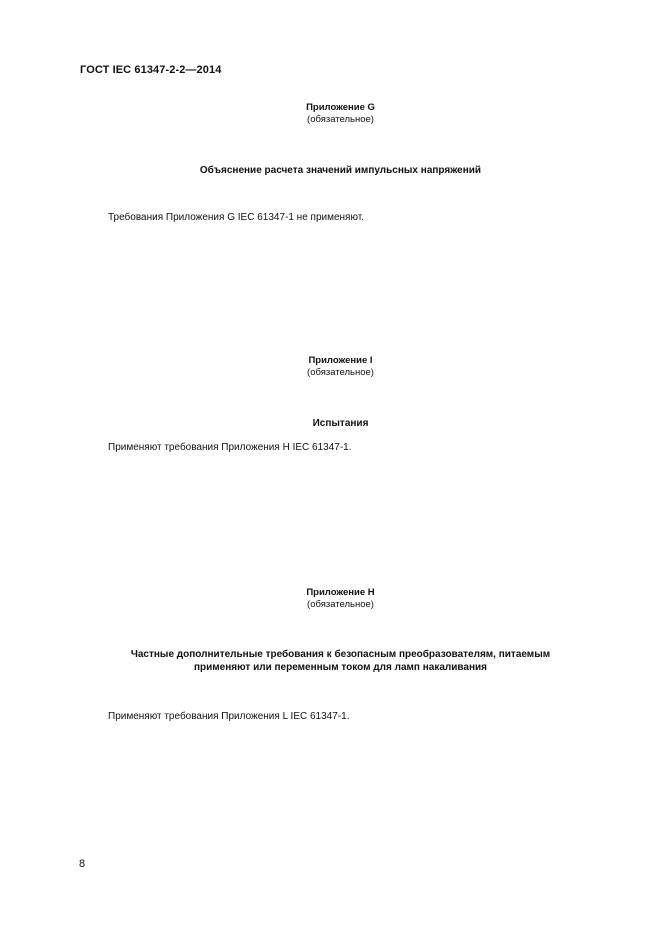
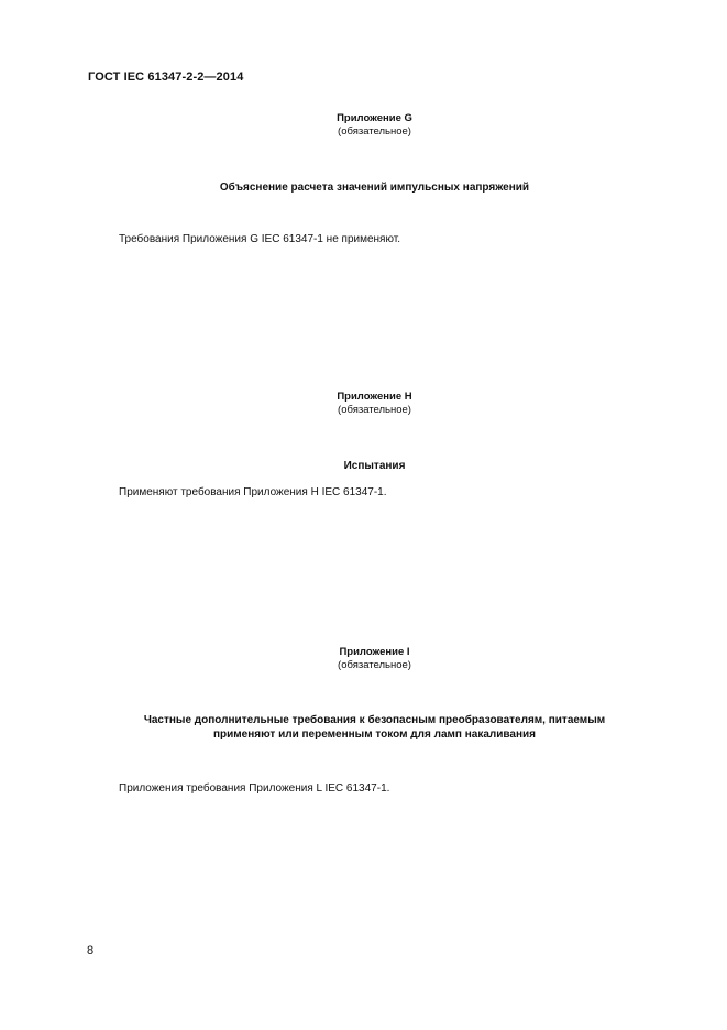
  ГОСТ IEC 61347-2-2—2014
  Приложение G
  (обязательное)
  Объяснение расчета значений импульсных напряжений
  Требования Приложения G IEC 61347-1 не применяют.
- Приложение I
+ Приложение H
  (обязательное)
  Испытания
  Применяют требования Приложения H IEC 61347-1.
- Приложение H
+ Приложение I
  (обязательное)
  Частные дополнительные требования к безопасным преобразователям, питаемым
  применяют или переменным током для ламп накаливания
- Применяют требования Приложения L IEC 61347-1.
+ Приложения требования Приложения L IEC 61347-1.
  8
